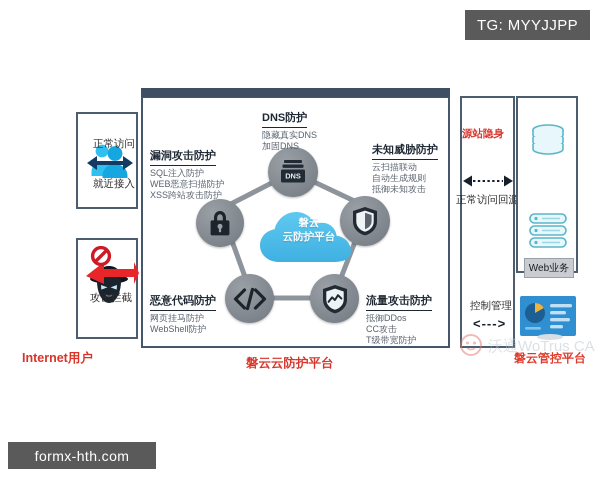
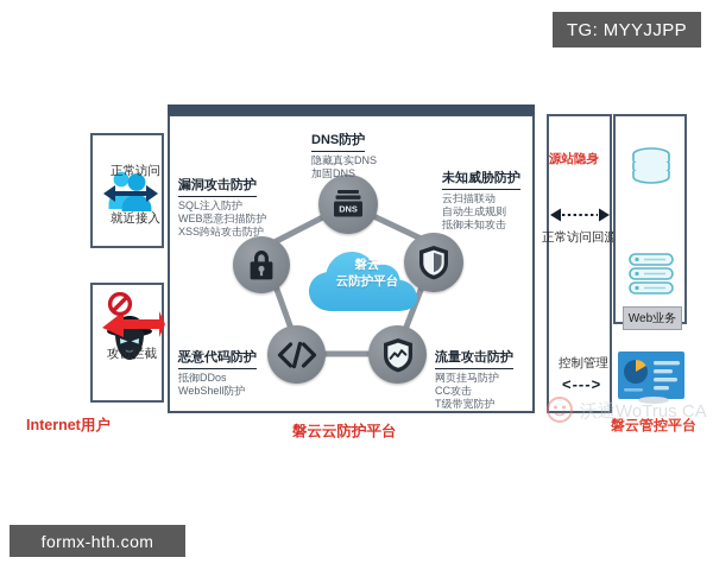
  正常访问
  就近接入
  攻击拦截
  Internet用户
  磐云
  云防护平台
  DNS
  DNS防护
  隐藏真实DNS
  加固DNS
  漏洞攻击防护
  SQL注入防护
  WEB恶意扫描防护
  XSS跨站攻击防护
  未知威胁防护
  云扫描联动
  自动生成规则
  抵御未知攻击
  恶意代码防护
- 网页挂马防护
+ 抵御DDos
  WebShell防护
  流量攻击防护
- 抵御DDos
+ 网页挂马防护
  CC攻击
  T级带宽防护
  磐云云防护平台
  源站隐身
  正常访问回源
  Web业务
  控制管理
  <--->
  沃通WoTrus CA
  磐云管控平台
  TG: MYYJJPP
  formx-hth.com
